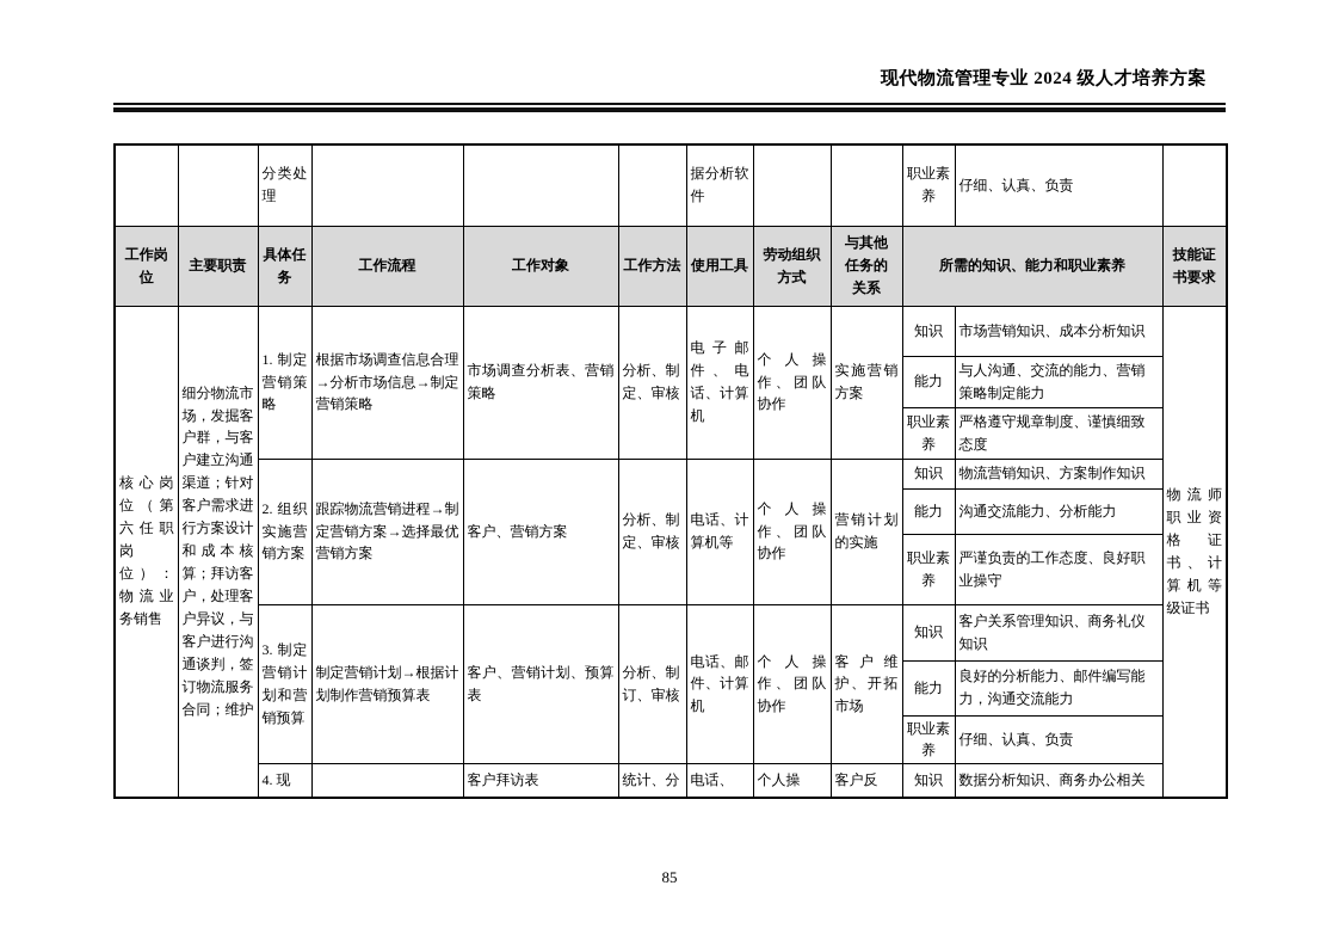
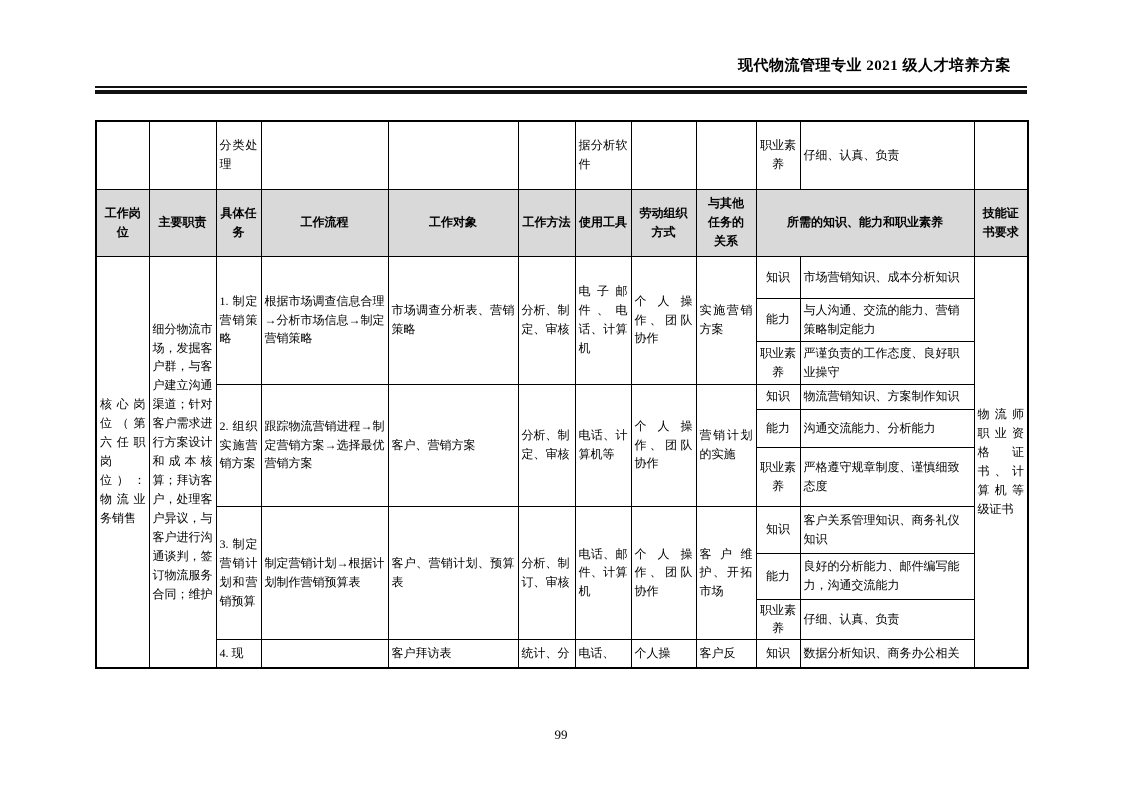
- 现代物流管理专业 2024 级人才培养方案
+ 现代物流管理专业 2021 级人才培养方案
  		分类处理				据分析软件			职业素养	仔细、认真、负责
  工作岗位	主要职责	具体任务	工作流程	工作对象	工作方法	使用工具	劳动组织方式	与其他任务的关系	所需的知识、能力和职业素养	技能证书要求
  核心岗位（第六任职岗位）：物流业务销售	细分物流市场，发掘客户群，与客户建立沟通渠道；针对客户需求进行方案设计和成本核算；拜访客户，处理客户异议，与客户进行沟通谈判，签订物流服务合同；维护	1. 制定营销策略	根据市场调查信息合理→分析市场信息→制定营销策略	市场调查分析表、营销策略	分析、制定、审核	电子邮件、电话、计算机	个人操作、团队协作	实施营销方案	知识	市场营销知识、成本分析知识	物流师职业资格证书、计算机等级证书
  能力	与人沟通、交流的能力、营销策略制定能力
- 职业素养	严格遵守规章制度、谨慎细致态度
+ 职业素养	严谨负责的工作态度、良好职业操守
  2. 组织实施营销方案	跟踪物流营销进程→制定营销方案→选择最优营销方案	客户、营销方案	分析、制定、审核	电话、计算机等	个人操作、团队协作	营销计划的实施	知识	物流营销知识、方案制作知识
  能力	沟通交流能力、分析能力
- 职业素养	严谨负责的工作态度、良好职业操守
+ 职业素养	严格遵守规章制度、谨慎细致态度
  3. 制定营销计划和营销预算	制定营销计划→根据计划制作营销预算表	客户、营销计划、预算表	分析、制订、审核	电话、邮件、计算机	个人操作、团队协作	客户维护、开拓市场	知识	客户关系管理知识、商务礼仪知识
  能力	良好的分析能力、邮件编写能力，沟通交流能力
  职业素养	仔细、认真、负责
  4. 现		客户拜访表	统计、分	电话、	个人操	客户反	知识	数据分析知识、商务办公相关
- 85
+ 99
